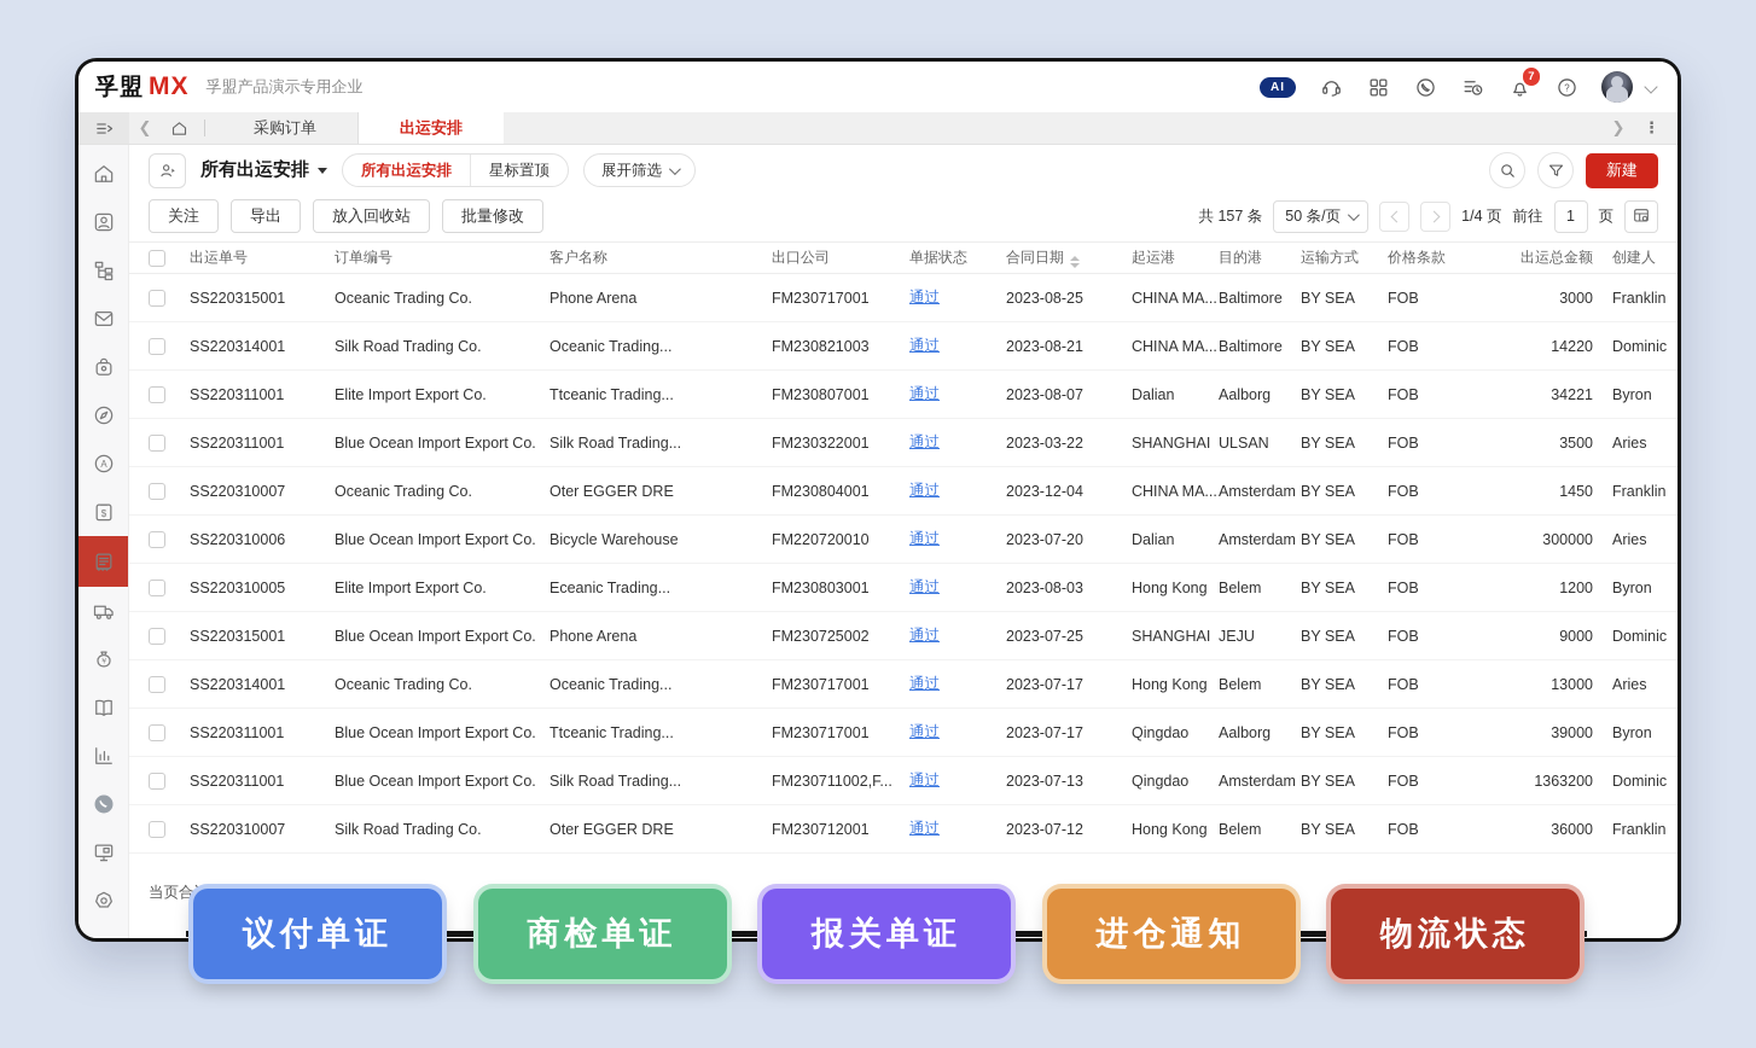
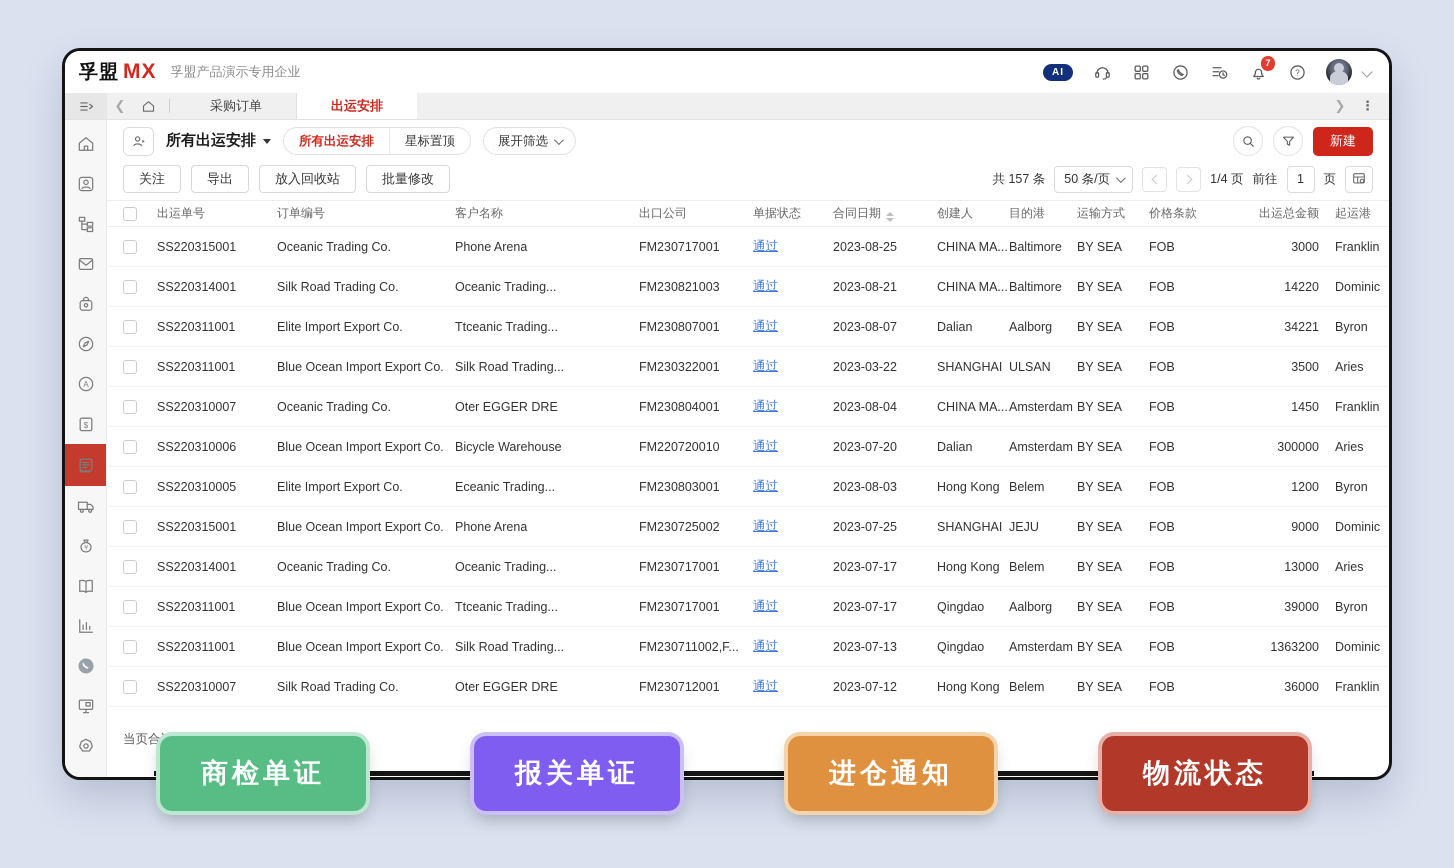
  孚盟
  MX
  孚盟产品演示专用企业
  AI
  7
  ?
  ❮
  采购订单
  出运安排
  ❯
  ⋮
  A
  $
  所有出运安排
  所有出运安排
  星标置顶
  展开筛选
  新建
  关注
  导出
  放入回收站
  批量修改
  共 157 条
  50 条/页
  1/4 页
  前往
  1
  页
  出运单号
  订单编号
  客户名称
  出口公司
  单据状态
  合同日期
- 起运港
+ 创建人
  目的港
  运输方式
  价格条款
  出运总金额
- 创建人
+ 起运港
  SS220315001
  Oceanic Trading Co.
  Phone Arena
  FM230717001
  通过
  2023-08-25
  CHINA MA...
  Baltimore
  BY SEA
  FOB
  3000
  Franklin
  SS220314001
  Silk Road Trading Co.
  Oceanic Trading...
  FM230821003
  通过
  2023-08-21
  CHINA MA...
  Baltimore
  BY SEA
  FOB
  14220
  Dominic
  SS220311001
  Elite Import Export Co.
  Ttceanic Trading...
  FM230807001
  通过
  2023-08-07
  Dalian
  Aalborg
  BY SEA
  FOB
  34221
  Byron
  SS220311001
  Blue Ocean Import Export Co.
  Silk Road Trading...
  FM230322001
  通过
  2023-03-22
  SHANGHAI
  ULSAN
  BY SEA
  FOB
  3500
  Aries
  SS220310007
  Oceanic Trading Co.
  Oter EGGER DRE
  FM230804001
  通过
- 2023-12-04
+ 2023-08-04
  CHINA MA...
  Amsterdam
  BY SEA
  FOB
  1450
  Franklin
  SS220310006
  Blue Ocean Import Export Co.
  Bicycle Warehouse
  FM220720010
  通过
  2023-07-20
  Dalian
  Amsterdam
  BY SEA
  FOB
  300000
  Aries
  SS220310005
  Elite Import Export Co.
  Eceanic Trading...
  FM230803001
  通过
  2023-08-03
  Hong Kong
  Belem
  BY SEA
  FOB
  1200
  Byron
  SS220315001
  Blue Ocean Import Export Co.
  Phone Arena
  FM230725002
  通过
  2023-07-25
  SHANGHAI
  JEJU
  BY SEA
  FOB
  9000
  Dominic
  SS220314001
  Oceanic Trading Co.
  Oceanic Trading...
  FM230717001
  通过
  2023-07-17
  Hong Kong
  Belem
  BY SEA
  FOB
  13000
  Aries
  SS220311001
  Blue Ocean Import Export Co.
  Ttceanic Trading...
  FM230717001
  通过
  2023-07-17
  Qingdao
  Aalborg
  BY SEA
  FOB
  39000
  Byron
  SS220311001
  Blue Ocean Import Export Co.
  Silk Road Trading...
  FM230711002,F...
  通过
  2023-07-13
  Qingdao
  Amsterdam
  BY SEA
  FOB
  1363200
  Dominic
  SS220310007
  Silk Road Trading Co.
  Oter EGGER DRE
  FM230712001
  通过
  2023-07-12
  Hong Kong
  Belem
  BY SEA
  FOB
  36000
  Franklin
  当页合
- 议付单证
  商检单证
  报关单证
  进仓通知
  物流状态
